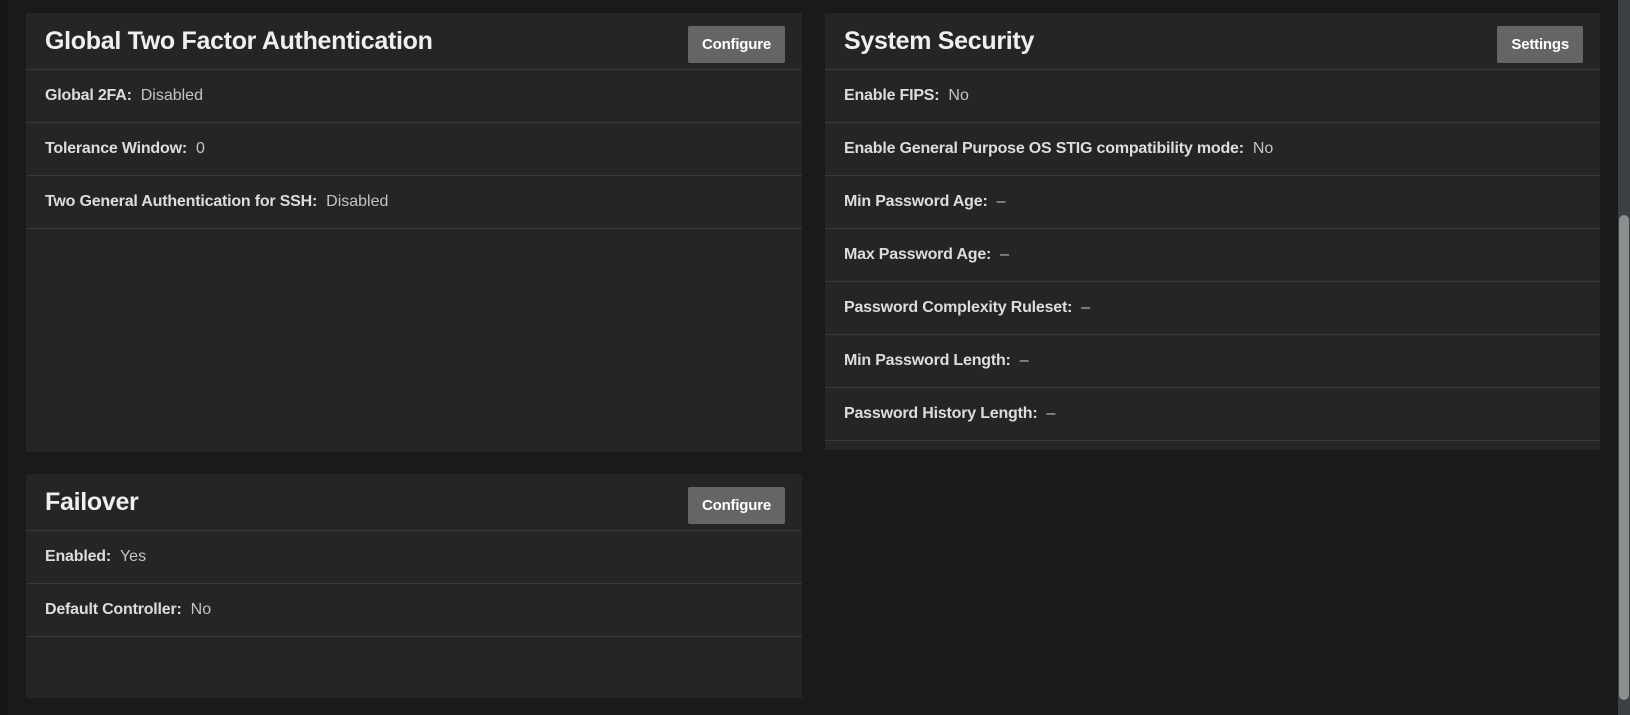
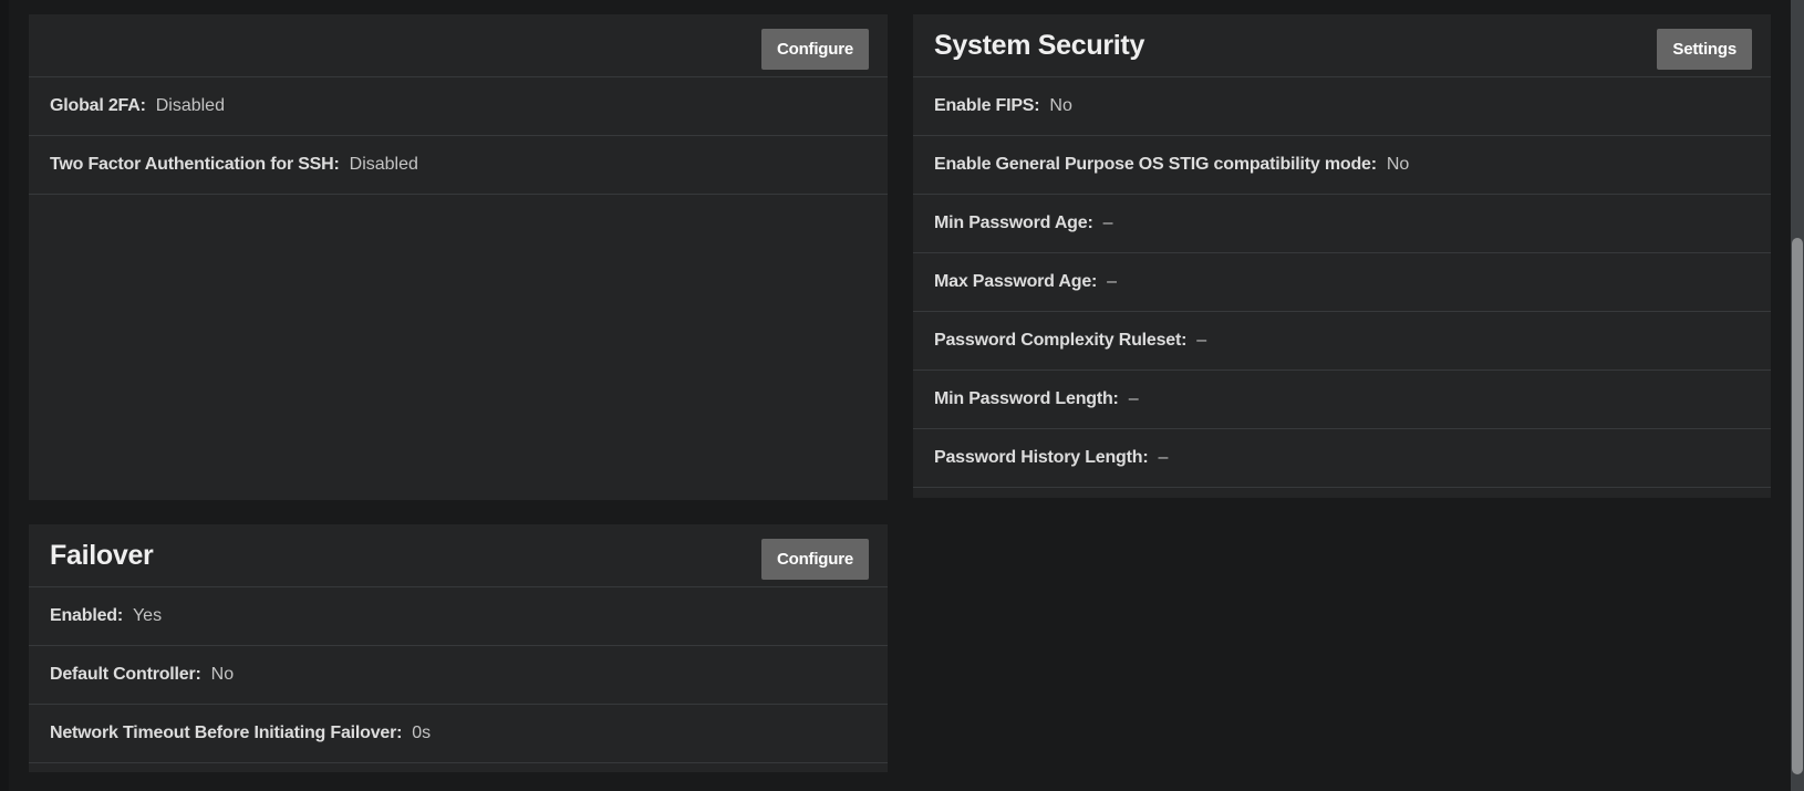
- Global Two Factor Authentication
  Configure
  Global 2FA:
  Disabled
- Tolerance Window:
- 0
- Two General Authentication for SSH:
+ Two Factor Authentication for SSH:
  Disabled
  System Security
  Settings
  Enable FIPS:
  No
  Enable General Purpose OS STIG compatibility mode:
  No
  Min Password Age:
  –
  Max Password Age:
  –
  Password Complexity Ruleset:
  –
  Min Password Length:
  –
  Password History Length:
  –
  Failover
  Configure
  Enabled:
  Yes
  Default Controller:
  No
+ Network Timeout Before Initiating Failover:
+ 0s
